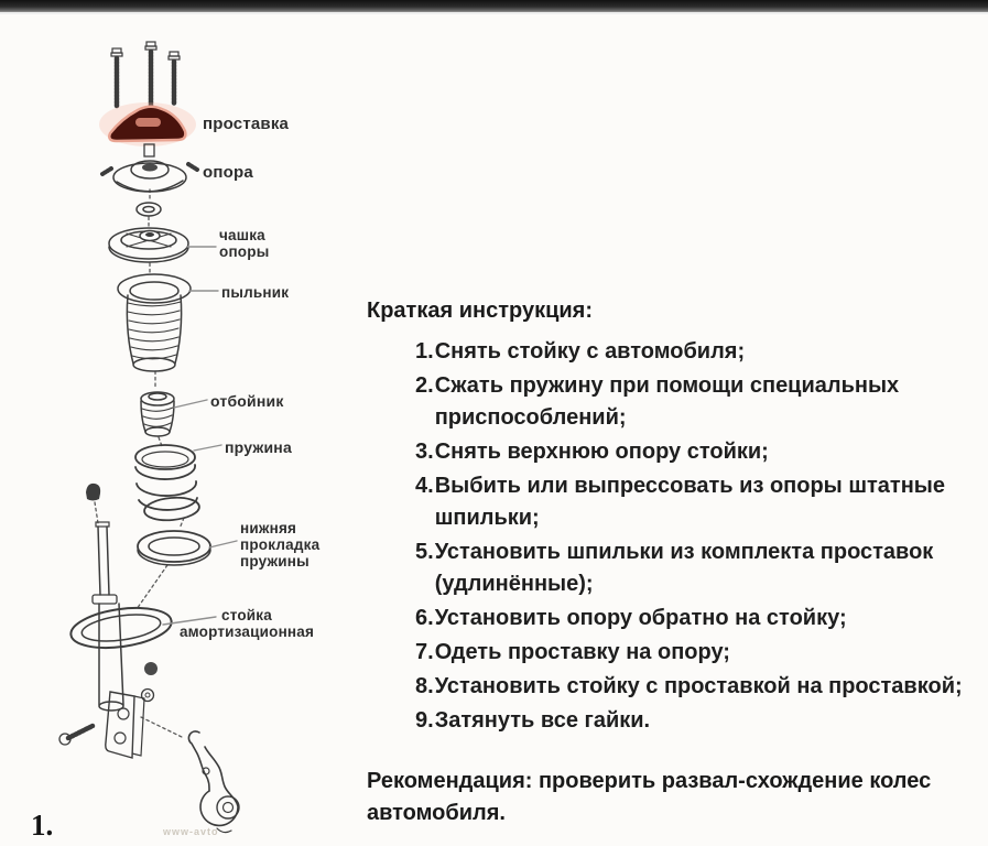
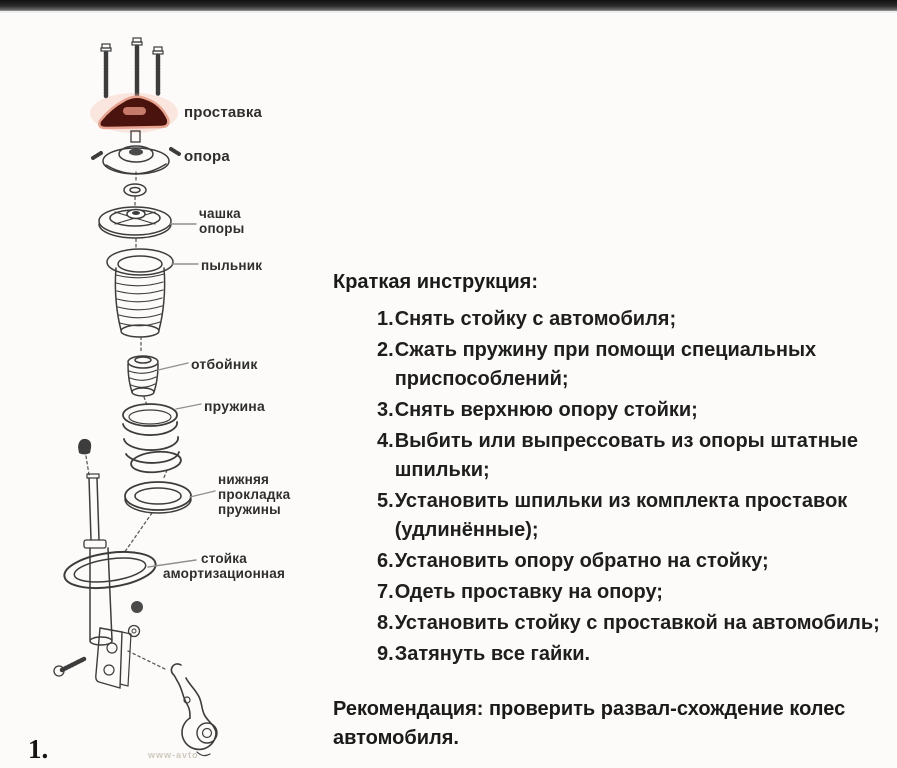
  проставка
  опора
  чашка
  опоры
  пыльник
  отбойник
  пружина
  нижняя
  прокладка
  пружины
  стойка
  амортизационная
  www-avto
  Краткая инструкция:
  1.
  Снять стойку с автомобиля;
  2.
  Сжать пружину при помощи специальных приспособлений;
  3.
  Снять верхнюю опору стойки;
  4.
  Выбить или выпрессовать из опоры штатные шпильки;
  5.
  Установить шпильки из комплекта проставок (удлинённые);
  6.
  Установить опору обратно на стойку;
  7.
  Одеть проставку на опору;
  8.
- Установить стойку с проставкой на проставкой;
+ Установить стойку с проставкой на автомобиль;
  9.
  Затянуть все гайки.
  Рекомендация: проверить развал-схождение колес автомобиля.
  1.
